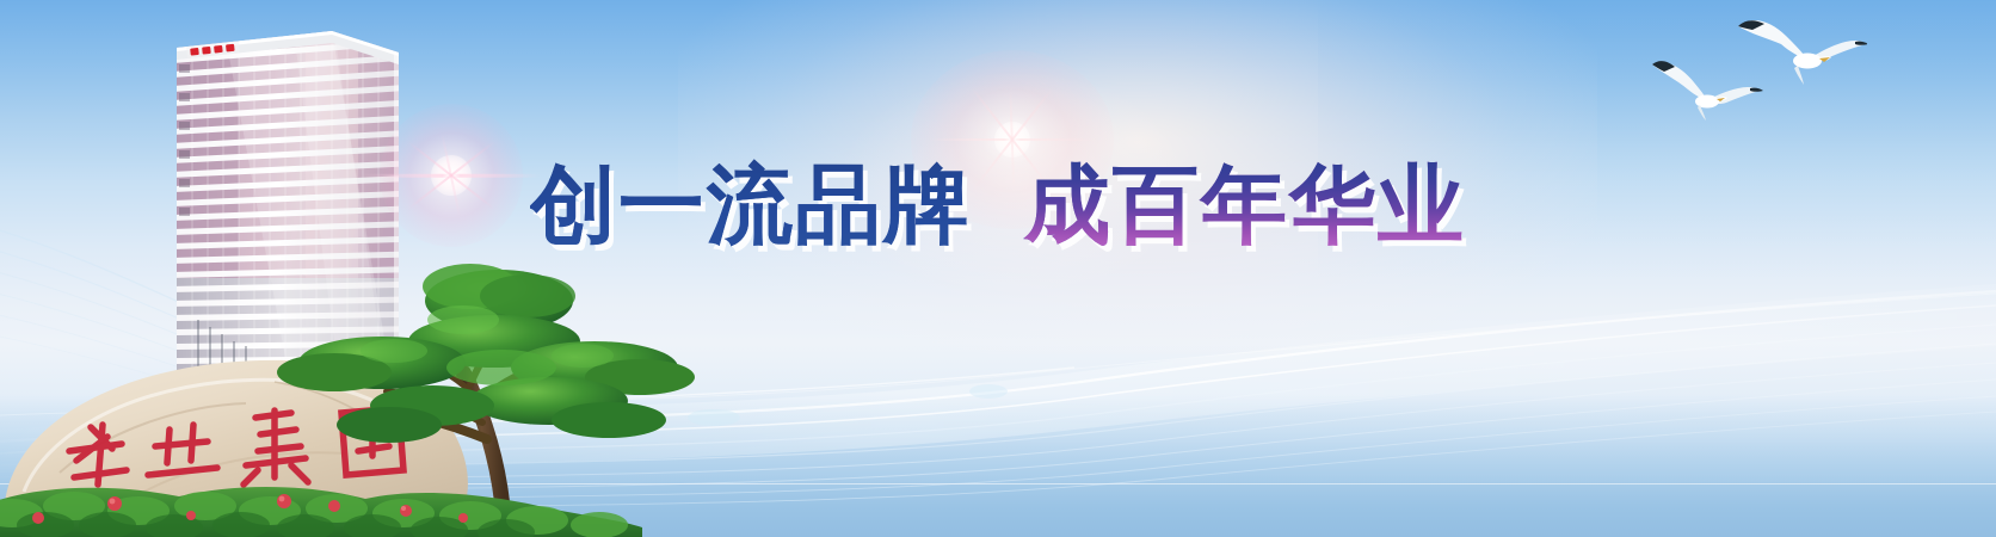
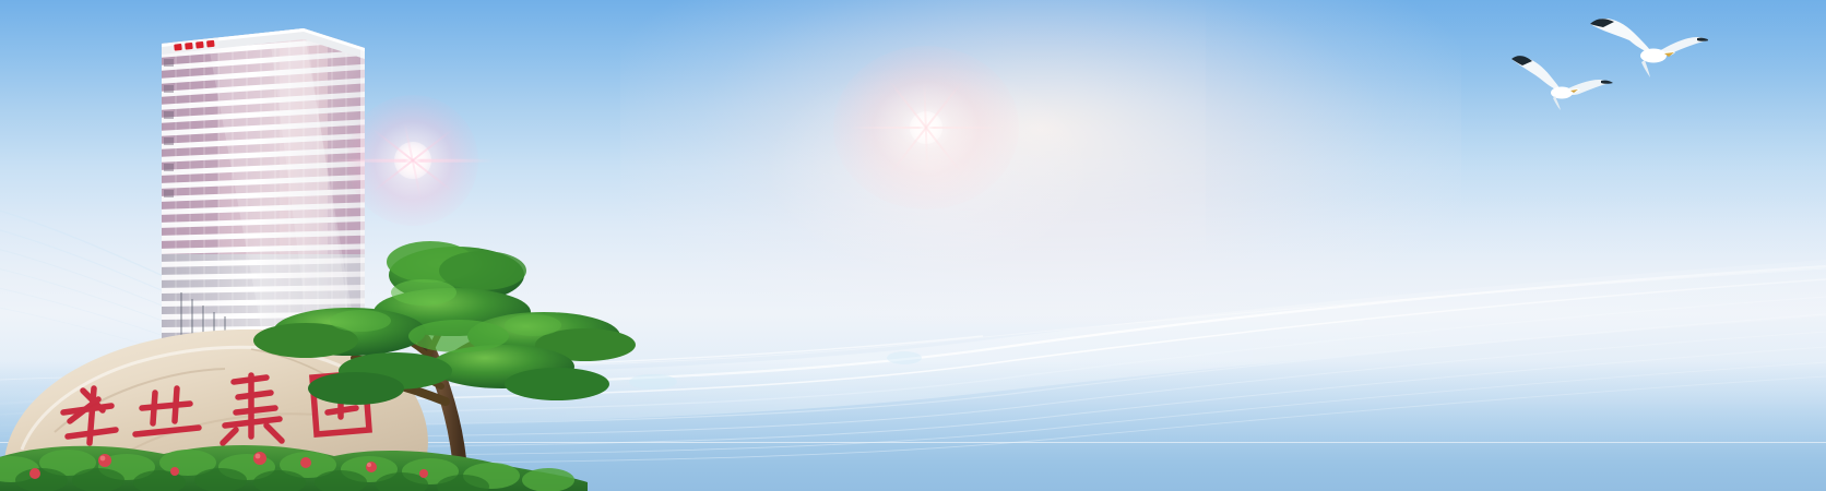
- 创一流品牌 成百年华业
